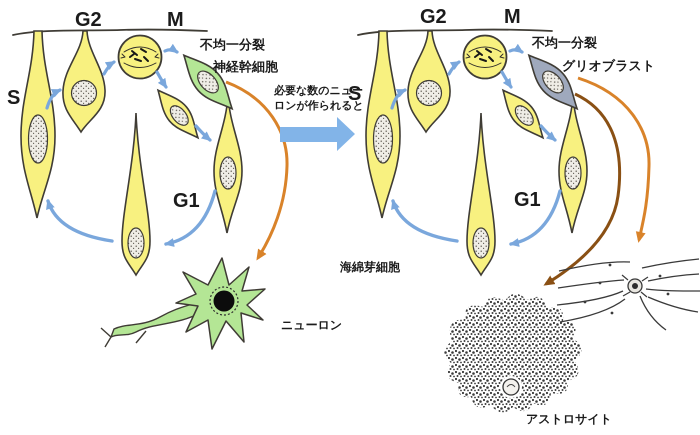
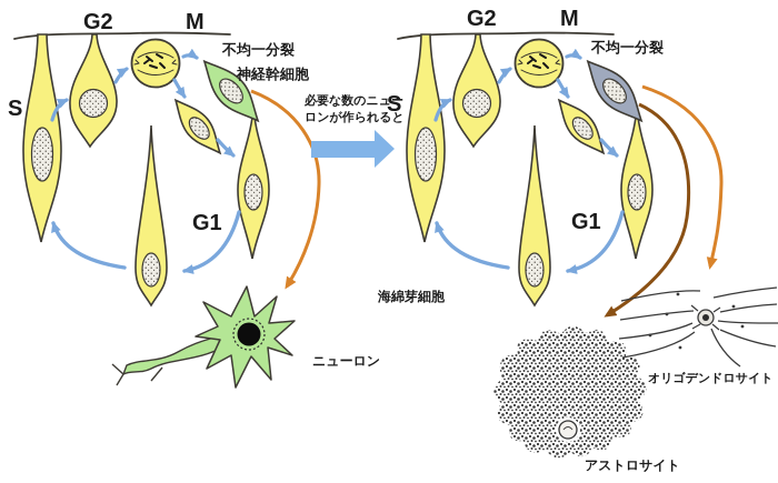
  S
  G2
  M
  G1
  不均一分裂
  神経幹細胞
  ニューロン
  必要な数のニュー
  ロンが作られると
  S
  G2
  M
  G1
  不均一分裂
- グリオブラスト
  海綿芽細胞
+ オリゴデンドロサイト
  アストロサイト
